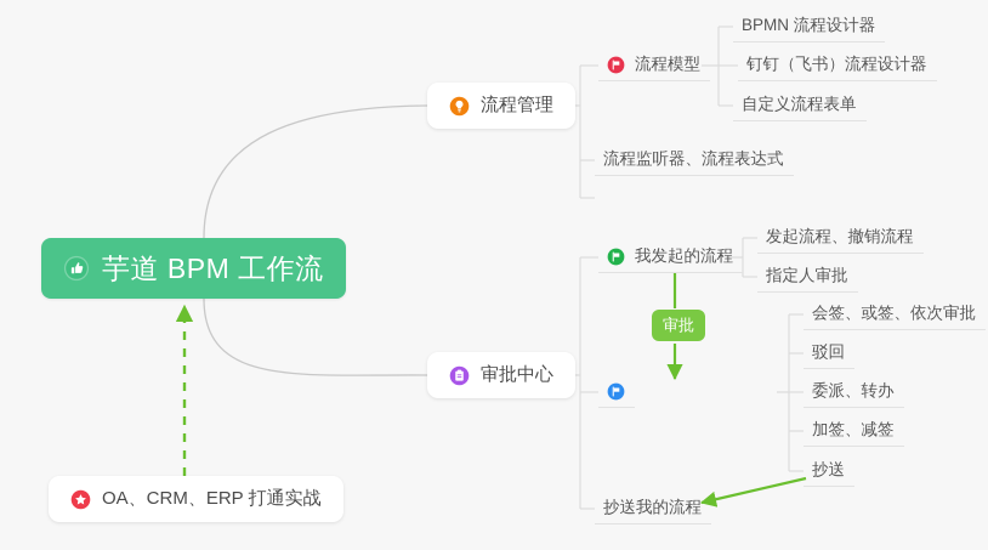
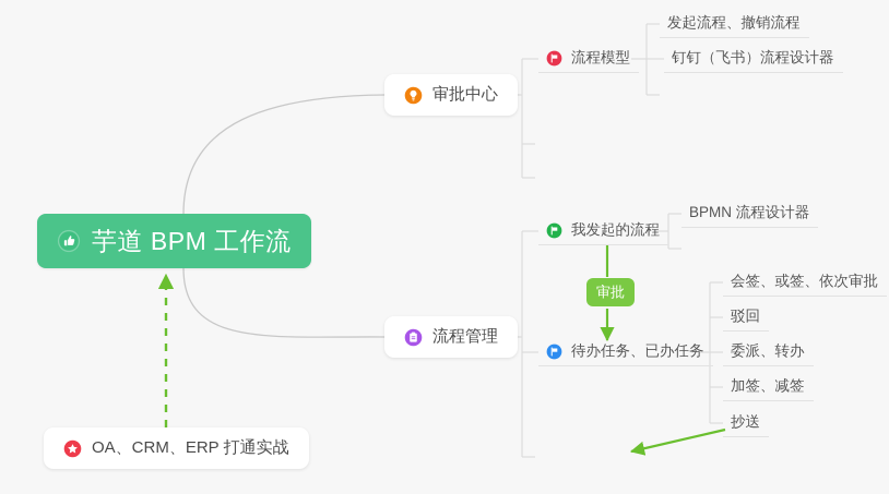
  芋道 BPM 工作流
- 流程管理
+ 审批中心
  流程模型
- BPMN 流程设计器
+ 发起流程、撤销流程
  钉钉（飞书）流程设计器
- 自定义流程表单
- 流程监听器、流程表达式
- 审批中心
+ 流程管理
  我发起的流程
- 发起流程、撤销流程
+ BPMN 流程设计器
- 指定人审批
  审批
+ 待办任务、已办任务
  会签、或签、依次审批
  驳回
  委派、转办
  加签、减签
  抄送
- 抄送我的流程
  OA、CRM、ERP 打通实战
